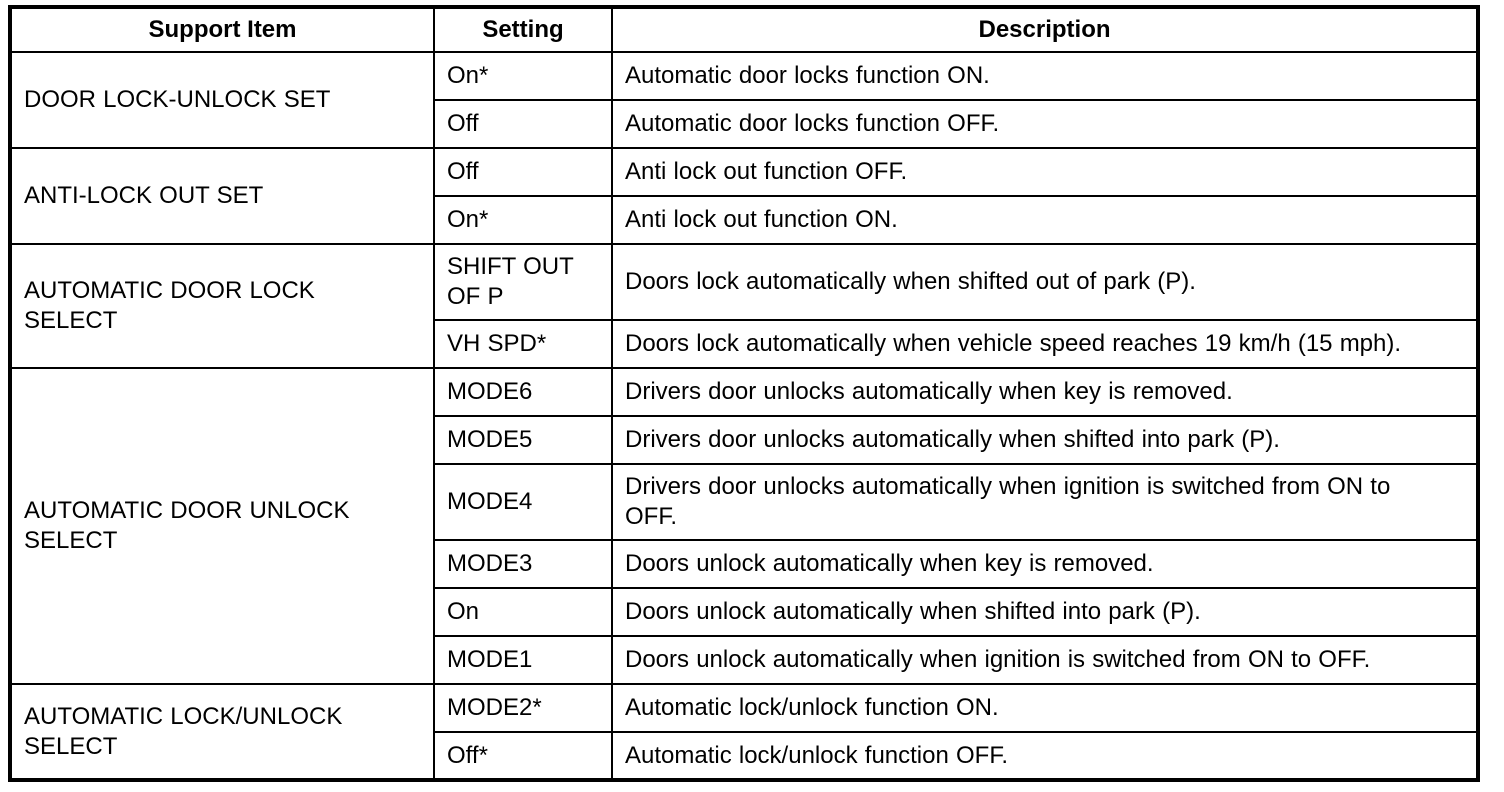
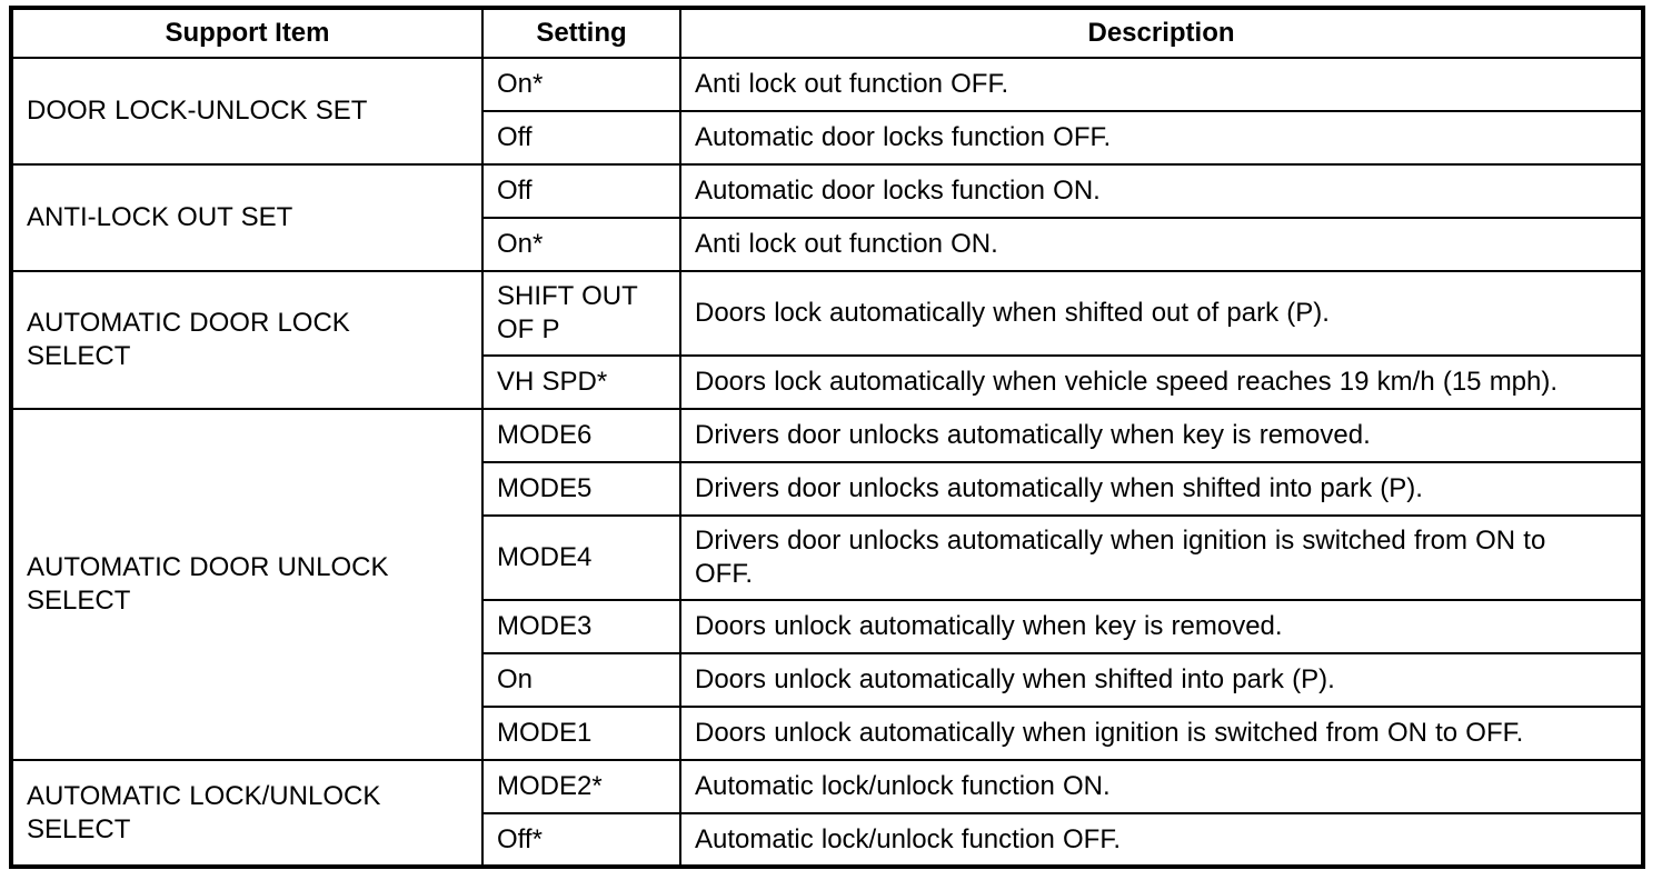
  Support Item	Setting	Description
- DOOR LOCK-UNLOCK SET	On*	Automatic door locks function ON.
+ DOOR LOCK-UNLOCK SET	On*	Anti lock out function OFF.
  Off	Automatic door locks function OFF.
- ANTI-LOCK OUT SET	Off	Anti lock out function OFF.
+ ANTI-LOCK OUT SET	Off	Automatic door locks function ON.
  On*	Anti lock out function ON.
  AUTOMATIC DOOR LOCK SELECT	SHIFT OUT OF P	Doors lock automatically when shifted out of park (P).
  VH SPD*	Doors lock automatically when vehicle speed reaches 19 km/h (15 mph).
  AUTOMATIC DOOR UNLOCK SELECT	MODE6	Drivers door unlocks automatically when key is removed.
  MODE5	Drivers door unlocks automatically when shifted into park (P).
  MODE4	Drivers door unlocks automatically when ignition is switched from ON to OFF.
  MODE3	Doors unlock automatically when key is removed.
  On	Doors unlock automatically when shifted into park (P).
  MODE1	Doors unlock automatically when ignition is switched from ON to OFF.
  AUTOMATIC LOCK/UNLOCK SELECT	MODE2*	Automatic lock/unlock function ON.
  Off*	Automatic lock/unlock function OFF.
